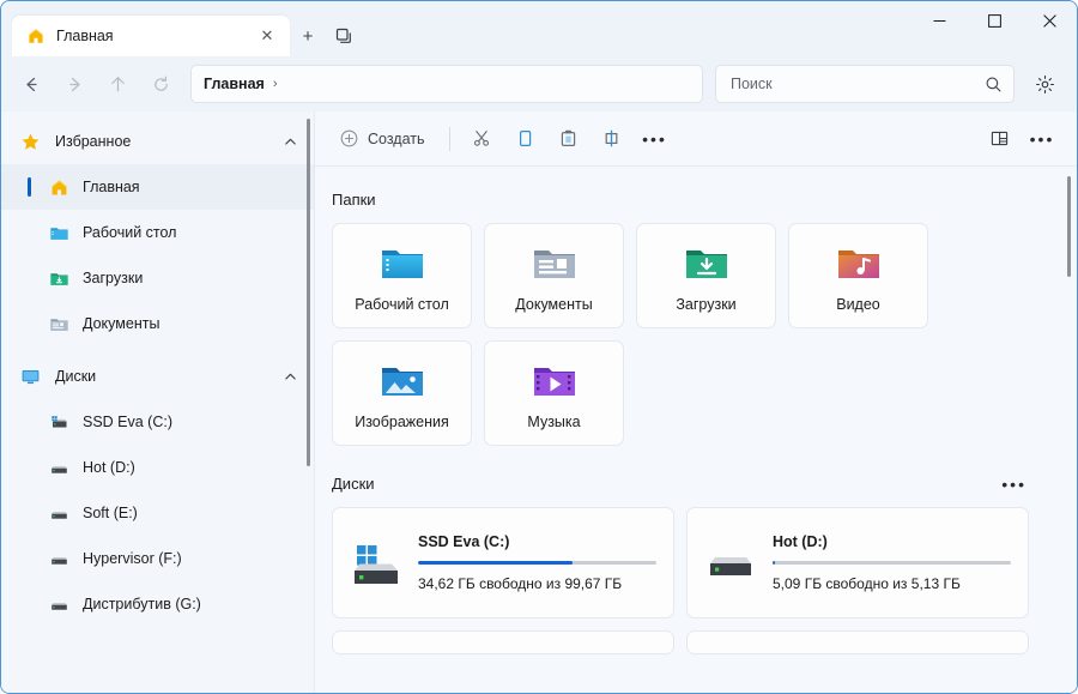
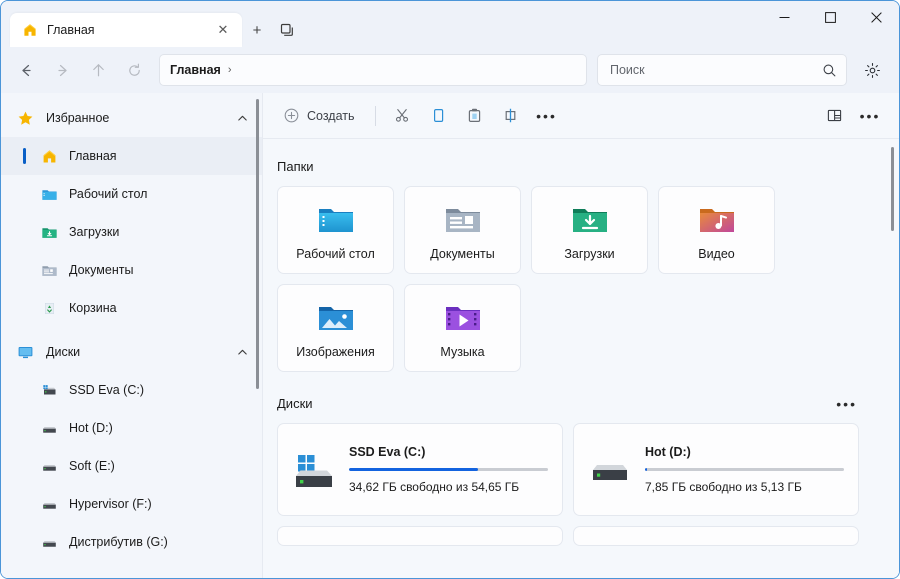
  Главная
  ✕
  +
  Главная
  ›
  Поиск
  Избранное
  Главная
  Рабочий стол
  Загрузки
  Документы
+ Корзина
  Диски
  SSD Eva (C:)
  Hot (D:)
  Soft (E:)
  Hypervisor (F:)
  Дистрибутив (G:)
  Создать
  •••
  •••
  Папки
  Рабочий стол
  Документы
  Загрузки
  Видео
  Изображения
  Музыка
  Диски
  •••
  SSD Eva (C:)
- 34,62 ГБ свободно из 99,67 ГБ
+ 34,62 ГБ свободно из 54,65 ГБ
  Hot (D:)
- 5,09 ГБ свободно из 5,13 ГБ
+ 7,85 ГБ свободно из 5,13 ГБ
